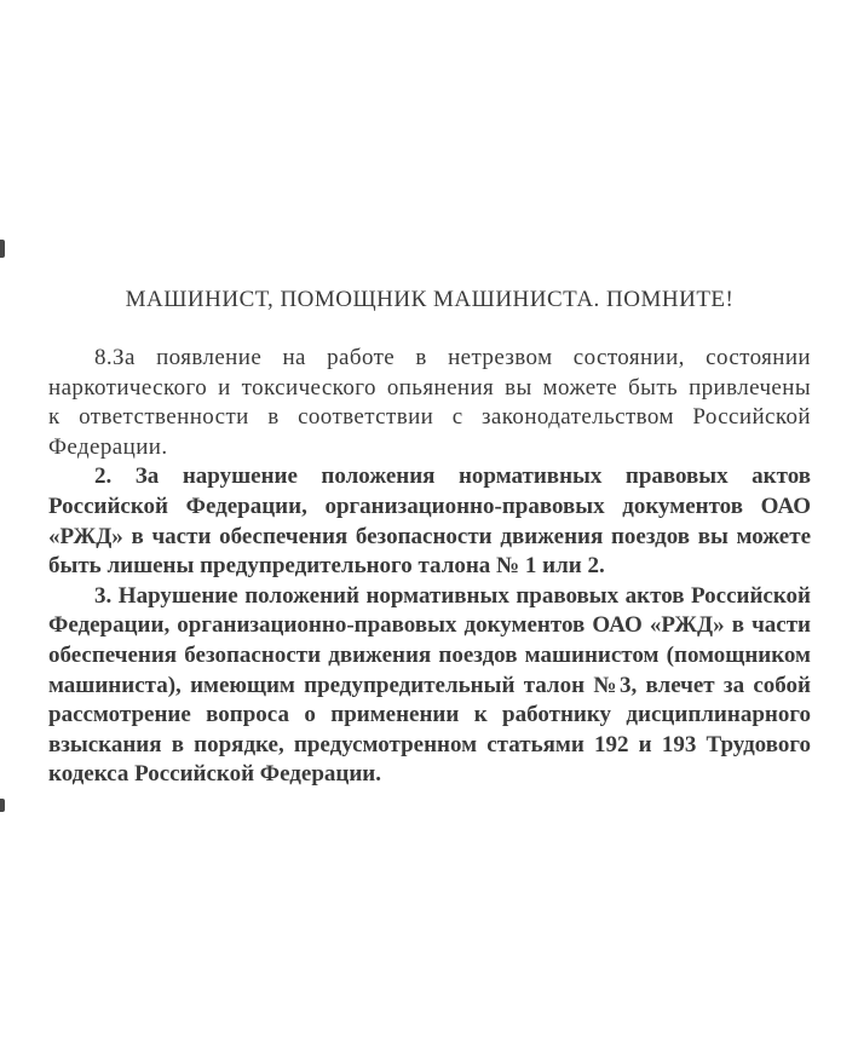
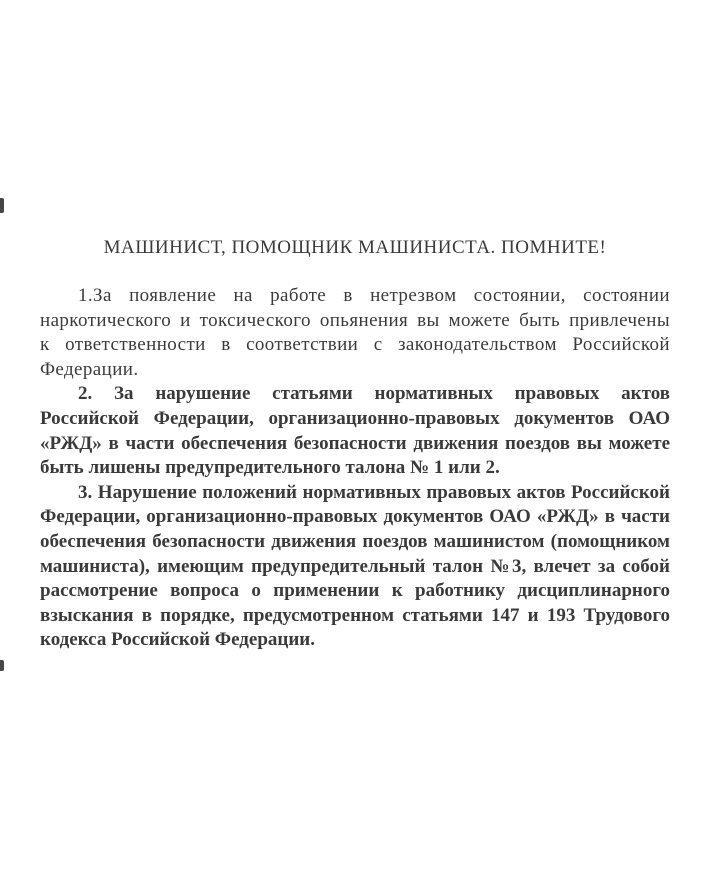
  МАШИНИСТ, ПОМОЩНИК МАШИНИСТА. ПОМНИТЕ!
- 8.За появление на работе в нетрезвом состоянии, состоянии наркотического и токсического опьянения вы можете быть привлечены к ответственности в соответствии с законодательством Российской Федерации.
+ 1.За появление на работе в нетрезвом состоянии, состоянии наркотического и токсического опьянения вы можете быть привлечены к ответственности в соответствии с законодательством Российской Федерации.
- 2. За нарушение положения нормативных правовых актов Российской Федерации, организационно-правовых документов ОАО «РЖД» в части обеспечения безопасности движения поездов вы можете быть лишены предупредительного талона № 1 или 2.
+ 2. За нарушение статьями нормативных правовых актов Российской Федерации, организационно-правовых документов ОАО «РЖД» в части обеспечения безопасности движения поездов вы можете быть лишены предупредительного талона № 1 или 2.
- 3. Нарушение положений нормативных правовых актов Российской Федерации, организационно-правовых документов ОАО «РЖД» в части обеспечения безопасности движения поездов машинистом (помощником машиниста), имеющим предупредительный талон №3, влечет за собой рассмотрение вопроса о применении к работнику дисциплинарного взыскания в порядке, предусмотренном статьями 192 и 193 Трудового кодекса Российской Федерации.
+ 3. Нарушение положений нормативных правовых актов Российской Федерации, организационно-правовых документов ОАО «РЖД» в части обеспечения безопасности движения поездов машинистом (помощником машиниста), имеющим предупредительный талон №3, влечет за собой рассмотрение вопроса о применении к работнику дисциплинарного взыскания в порядке, предусмотренном статьями 147 и 193 Трудового кодекса Российской Федерации.
